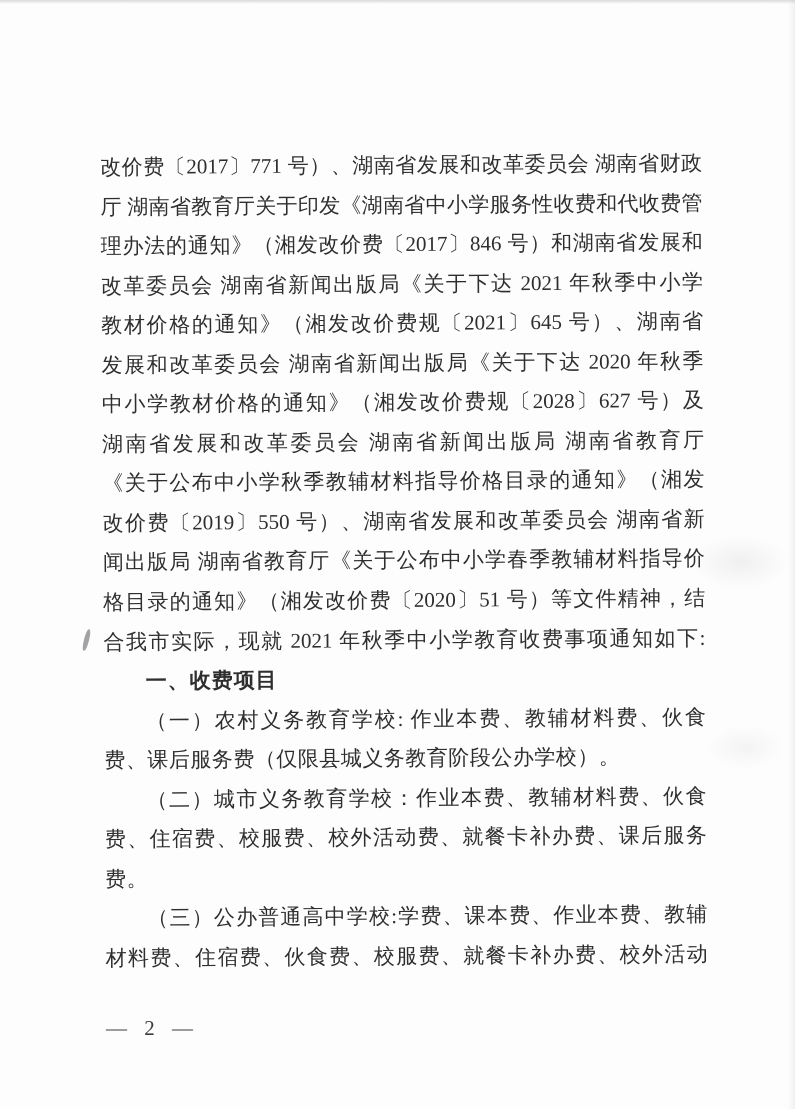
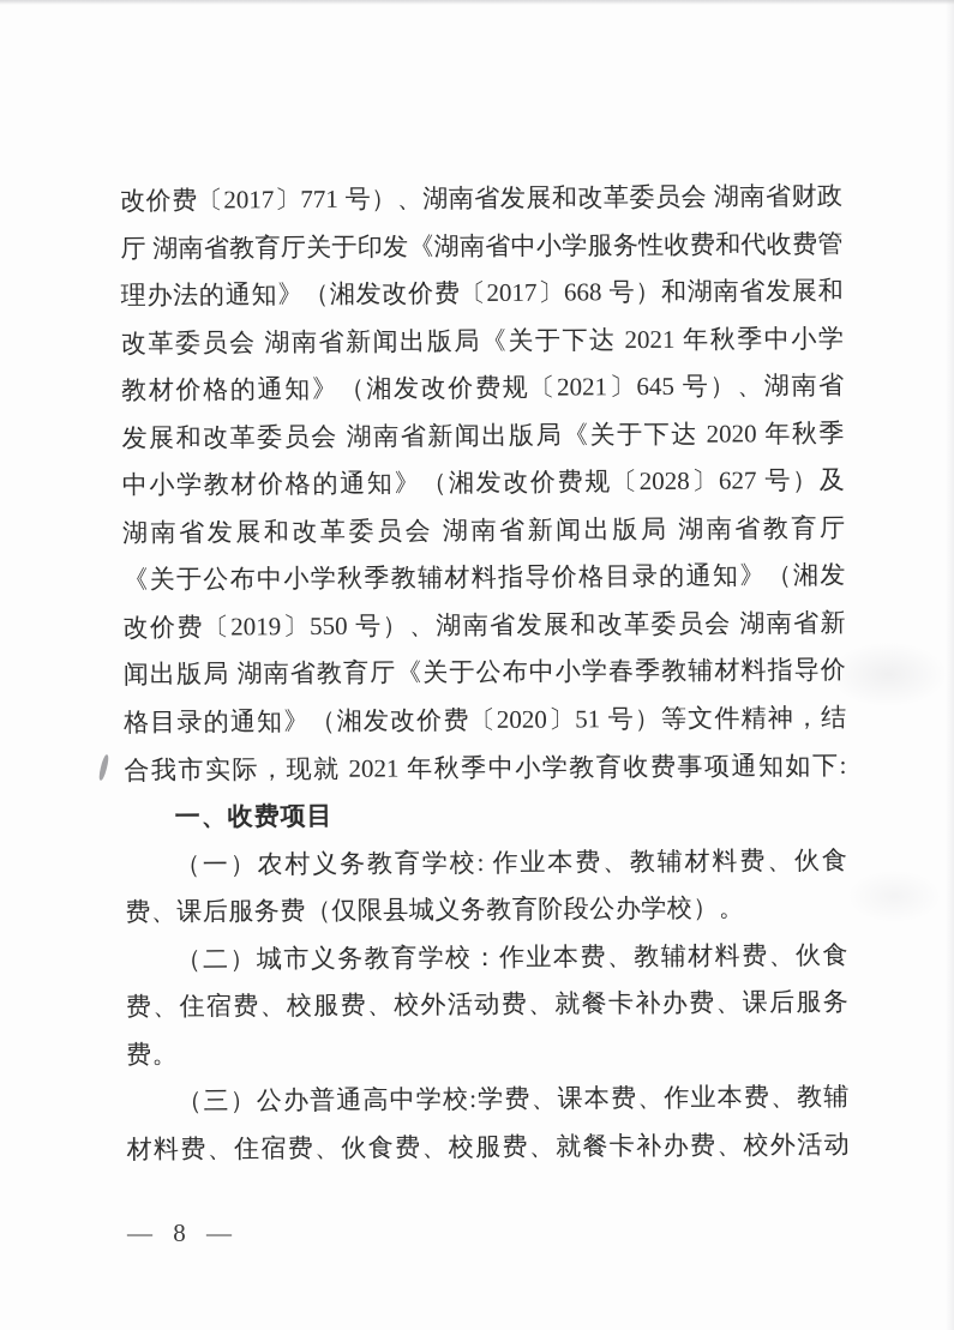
  改价费〔2017〕771 号）、湖南省发展和改革委员会 湖南省财政
  厅 湖南省教育厅关于印发《湖南省中小学服务性收费和代收费管
- 理办法的通知》（湘发改价费〔2017〕846 号）和湖南省发展和
+ 理办法的通知》（湘发改价费〔2017〕668 号）和湖南省发展和
  改革委员会 湖南省新闻出版局《关于下达 2021 年秋季中小学
  教材价格的通知》（湘发改价费规〔2021〕645 号）、湖南省
  发展和改革委员会 湖南省新闻出版局《关于下达 2020 年秋季
  中小学教材价格的通知》（湘发改价费规〔2028〕627 号）及
  湖南省发展和改革委员会 湖南省新闻出版局 湖南省教育厅
  《关于公布中小学秋季教辅材料指导价格目录的通知》（湘发
  改价费〔2019〕550 号）、湖南省发展和改革委员会 湖南省新
  闻出版局 湖南省教育厅《关于公布中小学春季教辅材料指导价
  格目录的通知》（湘发改价费〔2020〕51 号）等文件精神，结
  合我市实际，现就 2021 年秋季中小学教育收费事项通知如下:
  一、收费项目
  （一）农村义务教育学校: 作业本费、教辅材料费、伙食
  费、课后服务费（仅限县城义务教育阶段公办学校）。
  （二）城市义务教育学校：作业本费、教辅材料费、伙食
  费、住宿费、校服费、校外活动费、就餐卡补办费、课后服务
  费。
  （三）公办普通高中学校:学费、课本费、作业本费、教辅
  材料费、住宿费、伙食费、校服费、就餐卡补办费、校外活动
- — 2 —
+ — 8 —
